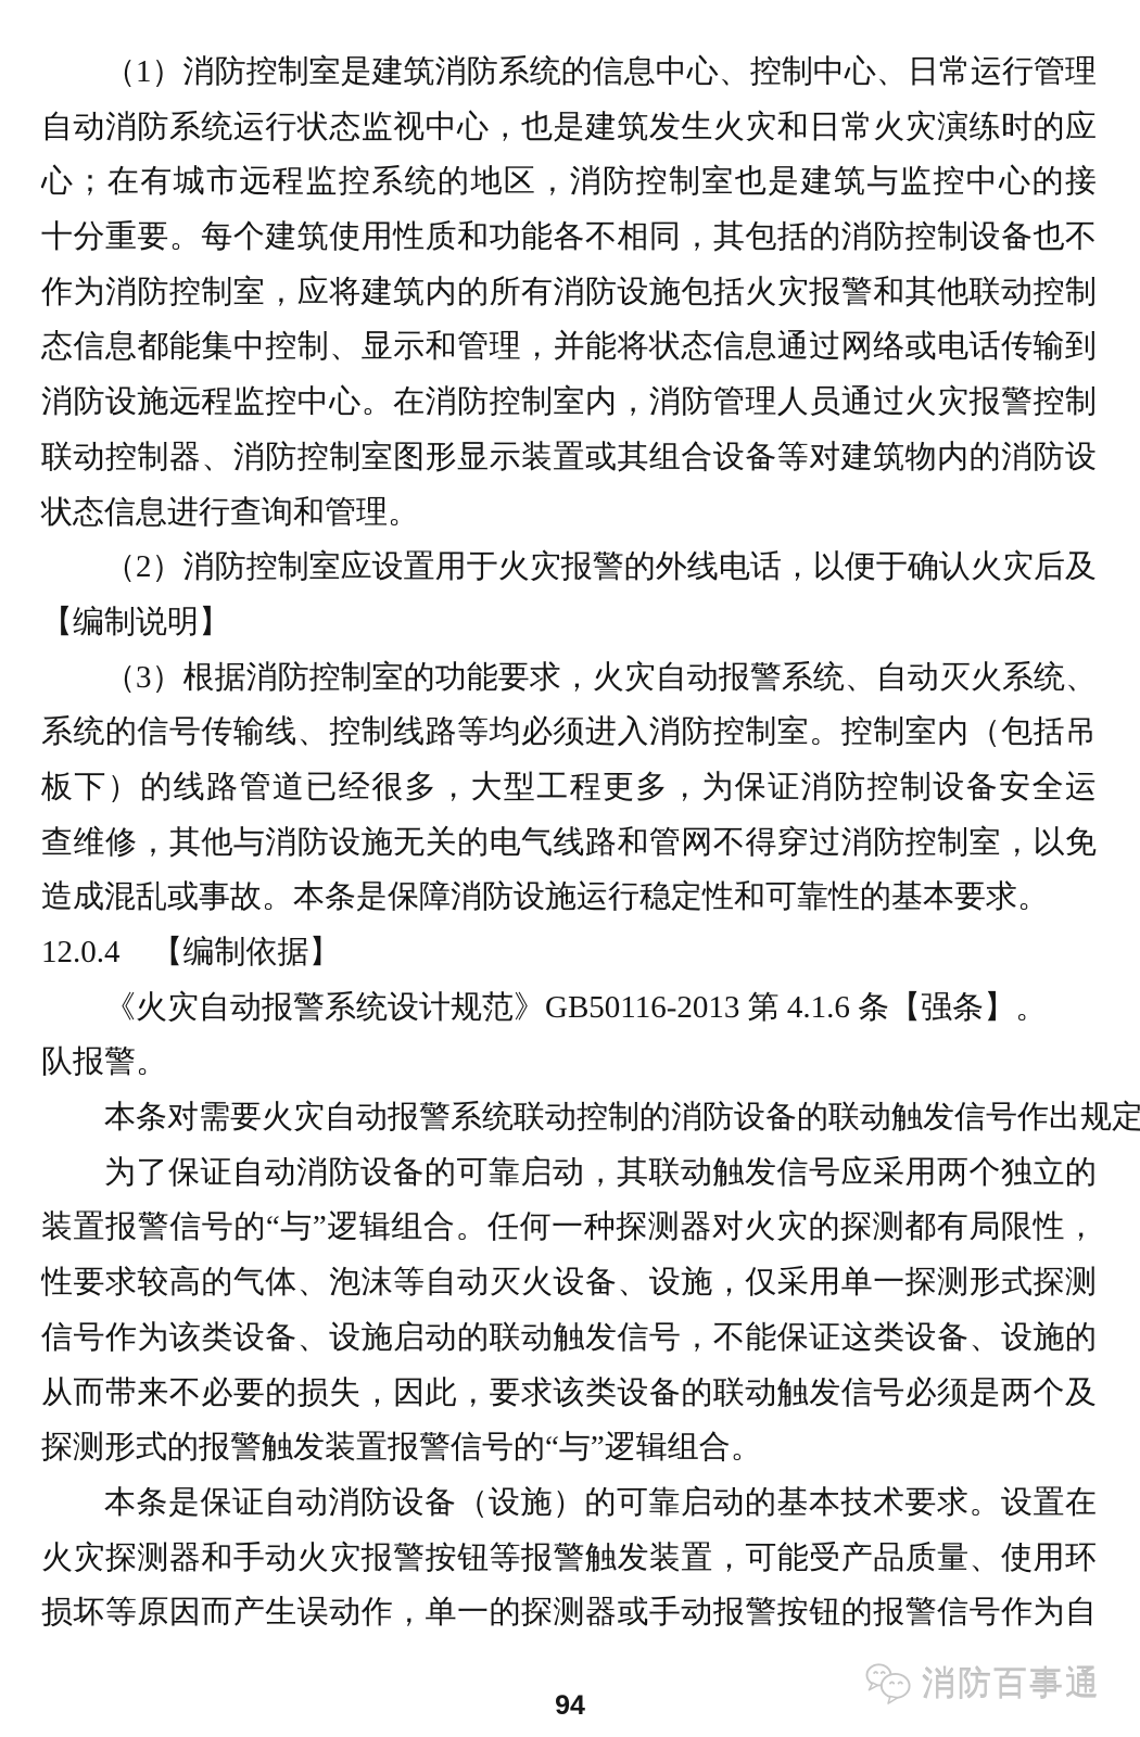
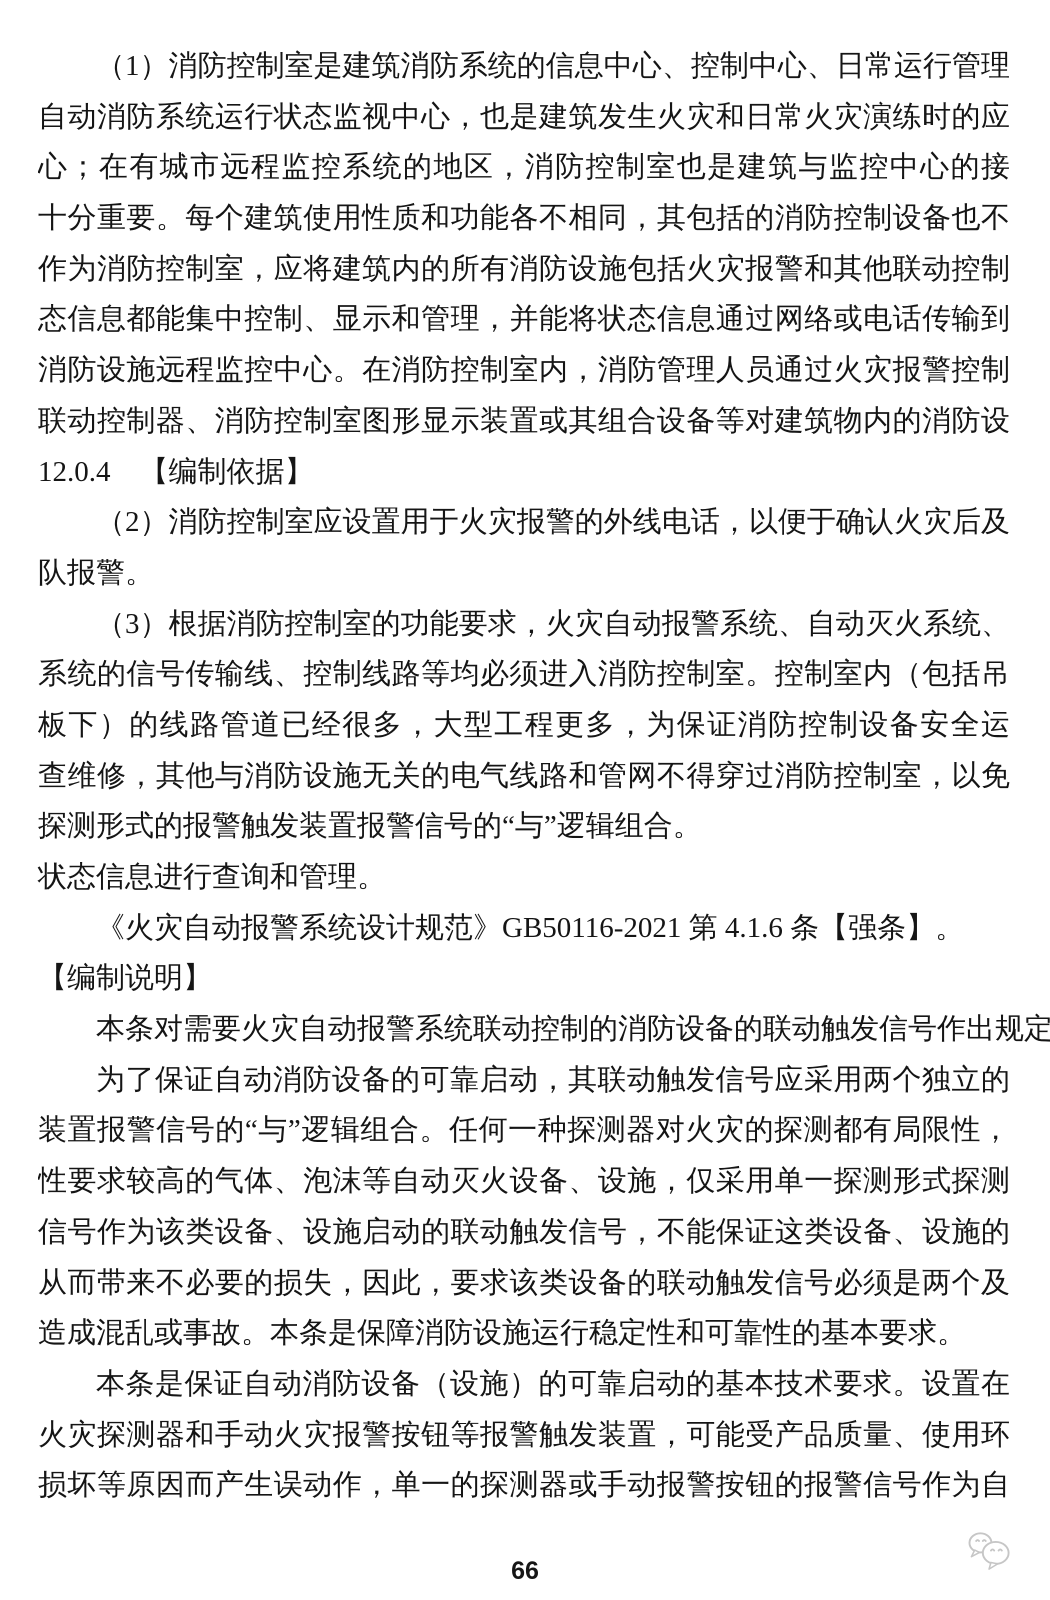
  （1）消防控制室是建筑消防系统的信息中心、控制中心、日常运行管理
  自动消防系统运行状态监视中心，也是建筑发生火灾和日常火灾演练时的应
  心；在有城市远程监控系统的地区，消防控制室也是建筑与监控中心的接
  十分重要。每个建筑使用性质和功能各不相同，其包括的消防控制设备也不
  作为消防控制室，应将建筑内的所有消防设施包括火灾报警和其他联动控制
  态信息都能集中控制、显示和管理，并能将状态信息通过网络或电话传输到
  消防设施远程监控中心。在消防控制室内，消防管理人员通过火灾报警控制
  联动控制器、消防控制室图形显示装置或其组合设备等对建筑物内的消防设
- 状态信息进行查询和管理。
+ 12.0.4 【编制依据】
  （2）消防控制室应设置用于火灾报警的外线电话，以便于确认火灾后及
- 【编制说明】
+ 队报警。
  （3）根据消防控制室的功能要求，火灾自动报警系统、自动灭火系统、
  系统的信号传输线、控制线路等均必须进入消防控制室。控制室内（包括吊
  板下）的线路管道已经很多，大型工程更多，为保证消防控制设备安全运
  查维修，其他与消防设施无关的电气线路和管网不得穿过消防控制室，以免
- 造成混乱或事故。本条是保障消防设施运行稳定性和可靠性的基本要求。
+ 探测形式的报警触发装置报警信号的“与”逻辑组合。
- 12.0.4 【编制依据】
+ 状态信息进行查询和管理。
- 《火灾自动报警系统设计规范》GB50116-2013 第 4.1.6 条【强条】。
+ 《火灾自动报警系统设计规范》GB50116-2021 第 4.1.6 条【强条】。
- 队报警。
+ 【编制说明】
  本条对需要火灾自动报警系统联动控制的消防设备的联动触发信号作出规定
  为了保证自动消防设备的可靠启动，其联动触发信号应采用两个独立的
  装置报警信号的“与”逻辑组合。任何一种探测器对火灾的探测都有局限性，
  性要求较高的气体、泡沫等自动灭火设备、设施，仅采用单一探测形式探测
  信号作为该类设备、设施启动的联动触发信号，不能保证这类设备、设施的
  从而带来不必要的损失，因此，要求该类设备的联动触发信号必须是两个及
- 探测形式的报警触发装置报警信号的“与”逻辑组合。
+ 造成混乱或事故。本条是保障消防设施运行稳定性和可靠性的基本要求。
  本条是保证自动消防设备（设施）的可靠启动的基本技术要求。设置在
  火灾探测器和手动火灾报警按钮等报警触发装置，可能受产品质量、使用环
  损坏等原因而产生误动作，单一的探测器或手动报警按钮的报警信号作为自
- 消防百事通
- 94
+ 66
